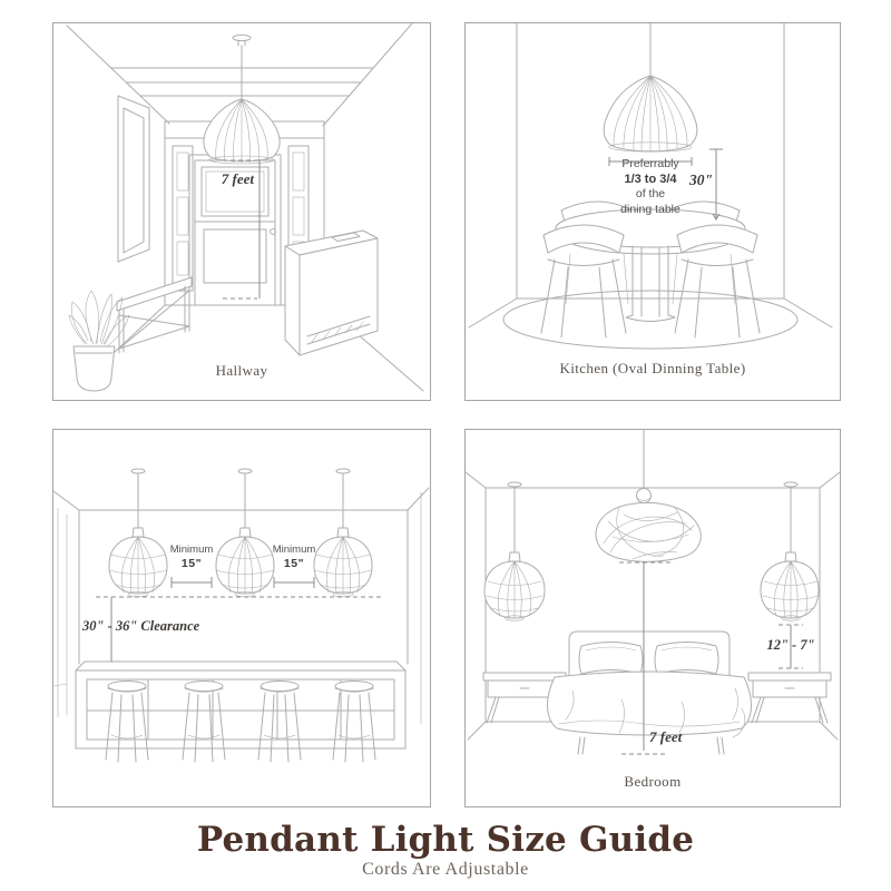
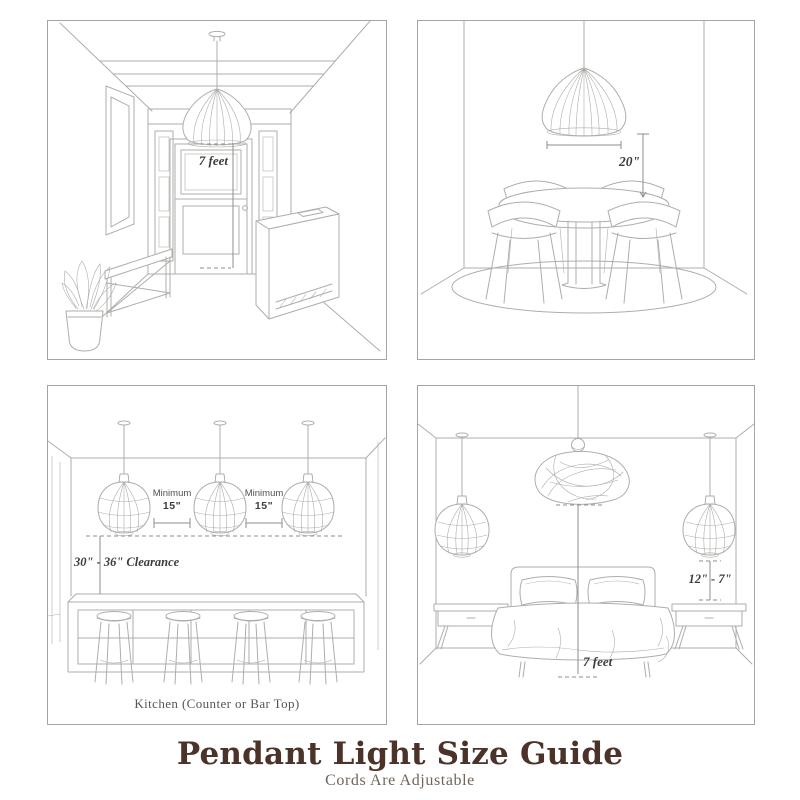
  7 feet
- Hallway
- Preferrably
- 1/3 to 3/4
- of the
- dining table
- 30"
+ 20"
- Kitchen (Oval Dinning Table)
  Minimum
  15"
  Minimum
  15"
  30" - 36" Clearance
+ Kitchen (Counter or Bar Top)
  12" - 7"
  7 feet
- Bedroom
  Pendant Light Size Guide
  Cords Are Adjustable
